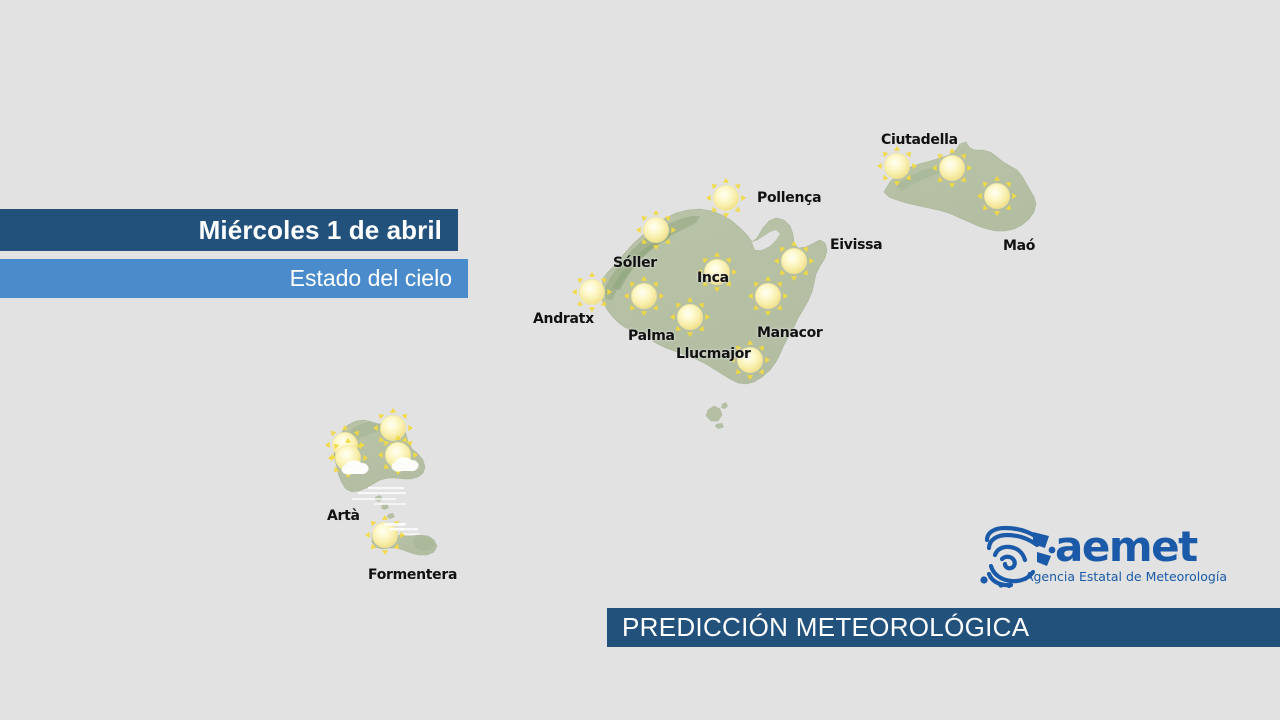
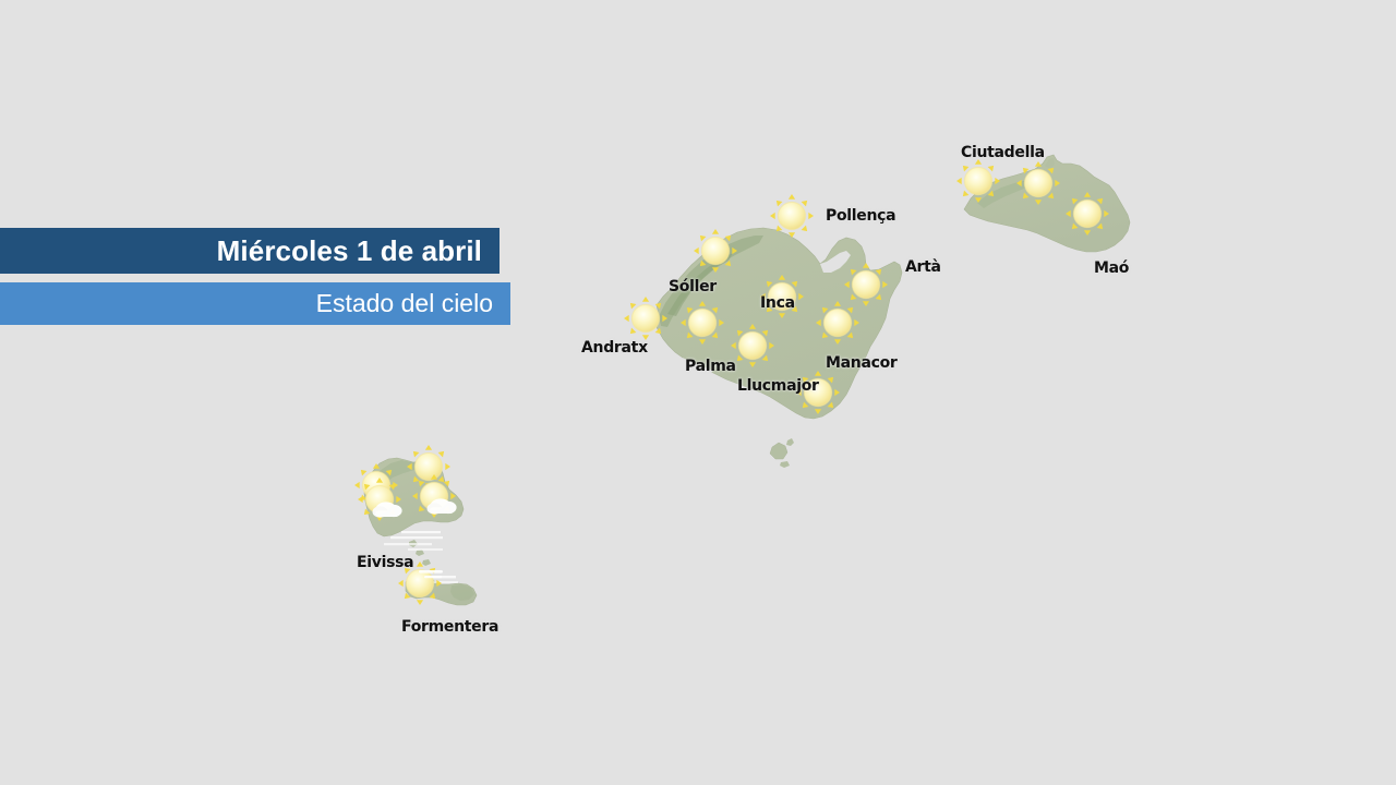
  Pollença
  Ciutadella
  Maó
- Eivissa
+ Artà
  Sóller
  Inca
  Andratx
  Palma
  Manacor
  Llucmajor
- Artà
+ Eivissa
  Formentera
  Miércoles 1 de abril
  Estado del cielo
- PREDICCIÓN METEOROLÓGICA
- aemet
- Agencia Estatal de Meteorología
